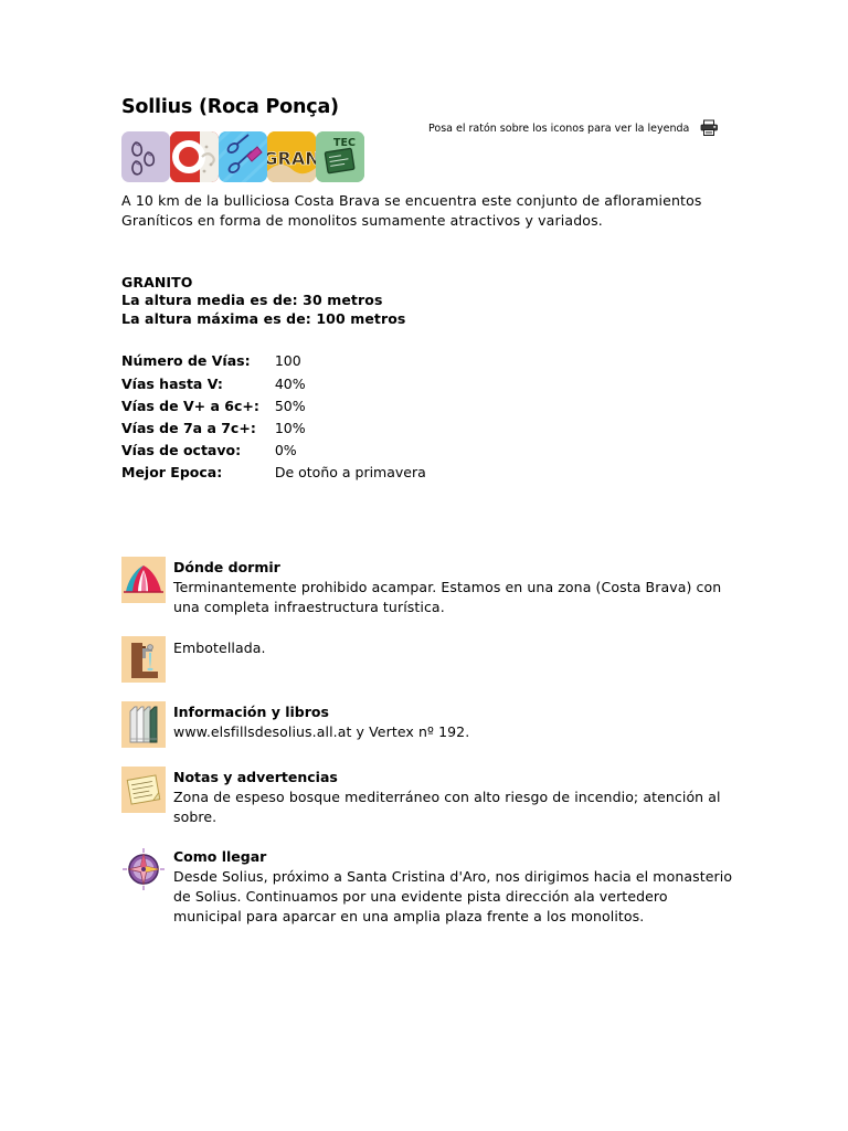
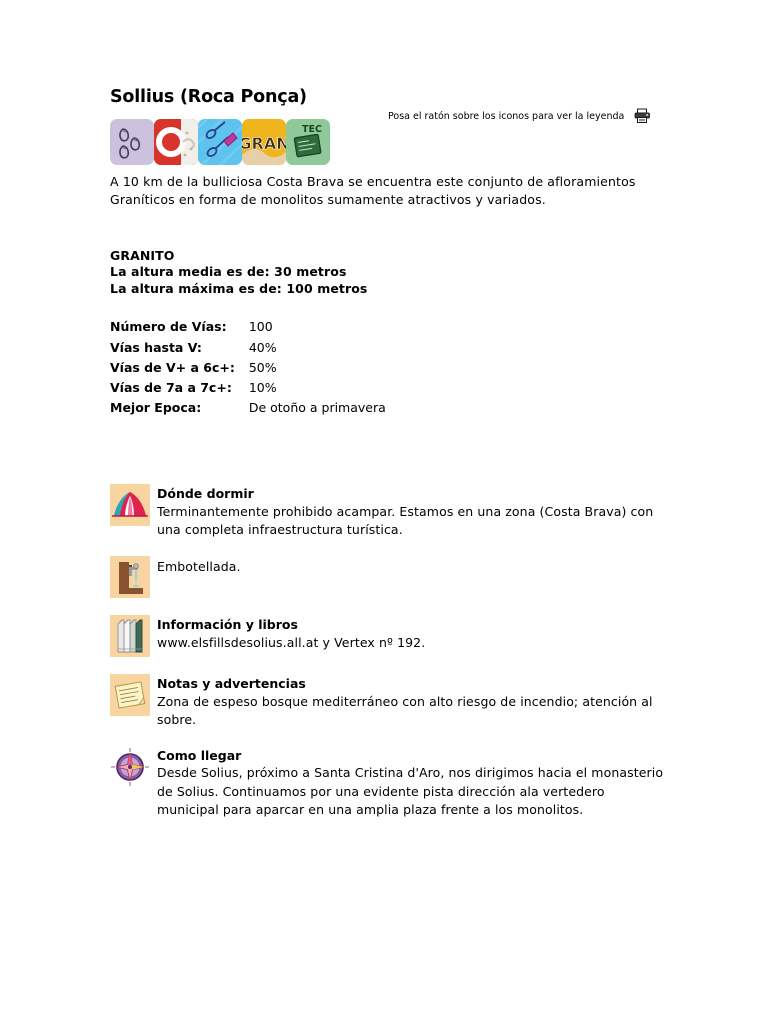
  Posa el ratón sobre los iconos para ver la leyenda
  Sollius (Roca Ponça)
  GRAN
  TEC
  A 10 km de la bulliciosa Costa Brava se encuentra este conjunto de afloramientos Graníticos en forma de monolitos sumamente atractivos y variados.
  GRANITO
  La altura media es de: 30 metros
  La altura máxima es de: 100 metros
  Número de Vías:	100
  Vías hasta V:	40%
  Vías de V+ a 6c+:	50%
  Vías de 7a a 7c+:	10%
- Vías de octavo:	0%
  Mejor Epoca:	De otoño a primavera
  Dónde dormir
  Terminantemente prohibido acampar. Estamos en una zona (Costa Brava) con una completa infraestructura turística.
  Embotellada.
  Información y libros
  www.elsfillsdesolius.all.at y Vertex nº 192.
  Notas y advertencias
  Zona de espeso bosque mediterráneo con alto riesgo de incendio; atención al sobre.
  Como llegar
  Desde Solius, próximo a Santa Cristina d'Aro, nos dirigimos hacia el monasterio de Solius. Continuamos por una evidente pista dirección ala vertedero municipal para aparcar en una amplia plaza frente a los monolitos.
